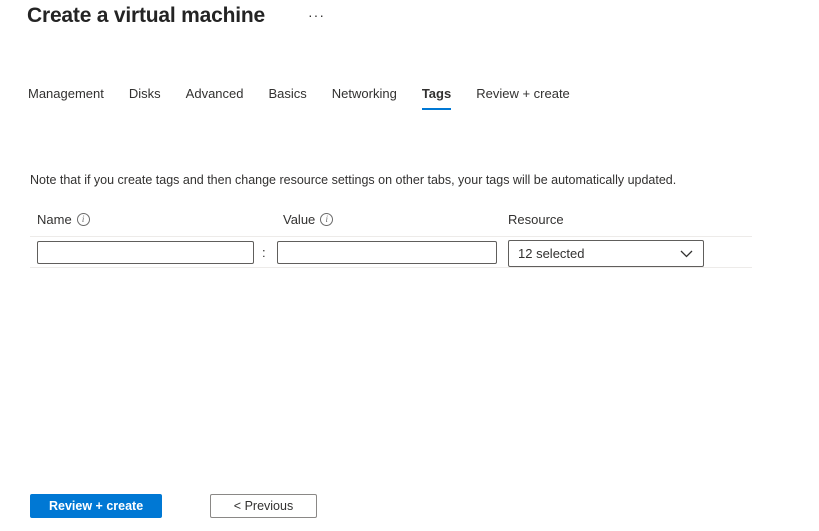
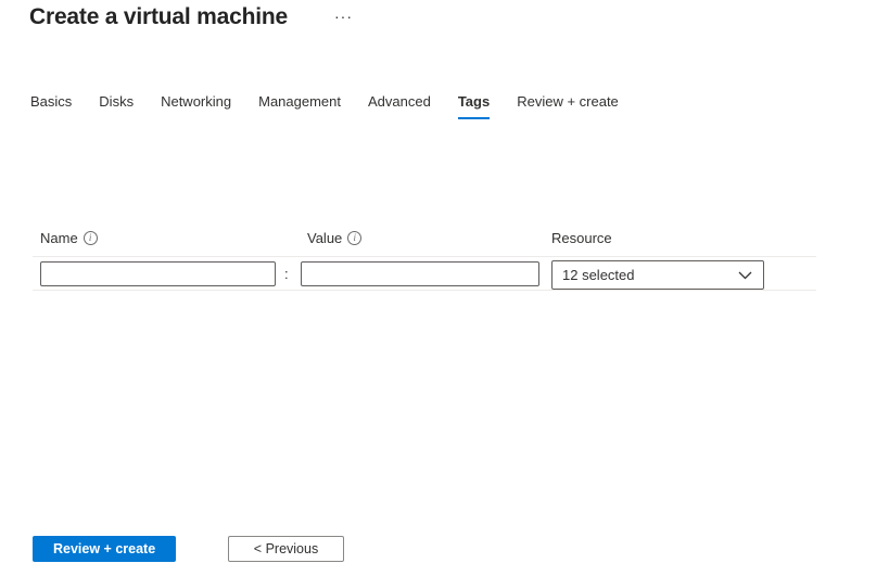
  Create a virtual machine
  ···
- Management
+ Basics
  Disks
- Advanced
+ Networking
- Basics
+ Management
- Networking
+ Advanced
  Tags
  Review + create
- Note that if you create tags and then change resource settings on other tabs, your tags will be automatically updated.
  Name
  i
  Value
  i
  Resource
  :
  12 selected
  Review + create
  < Previous
